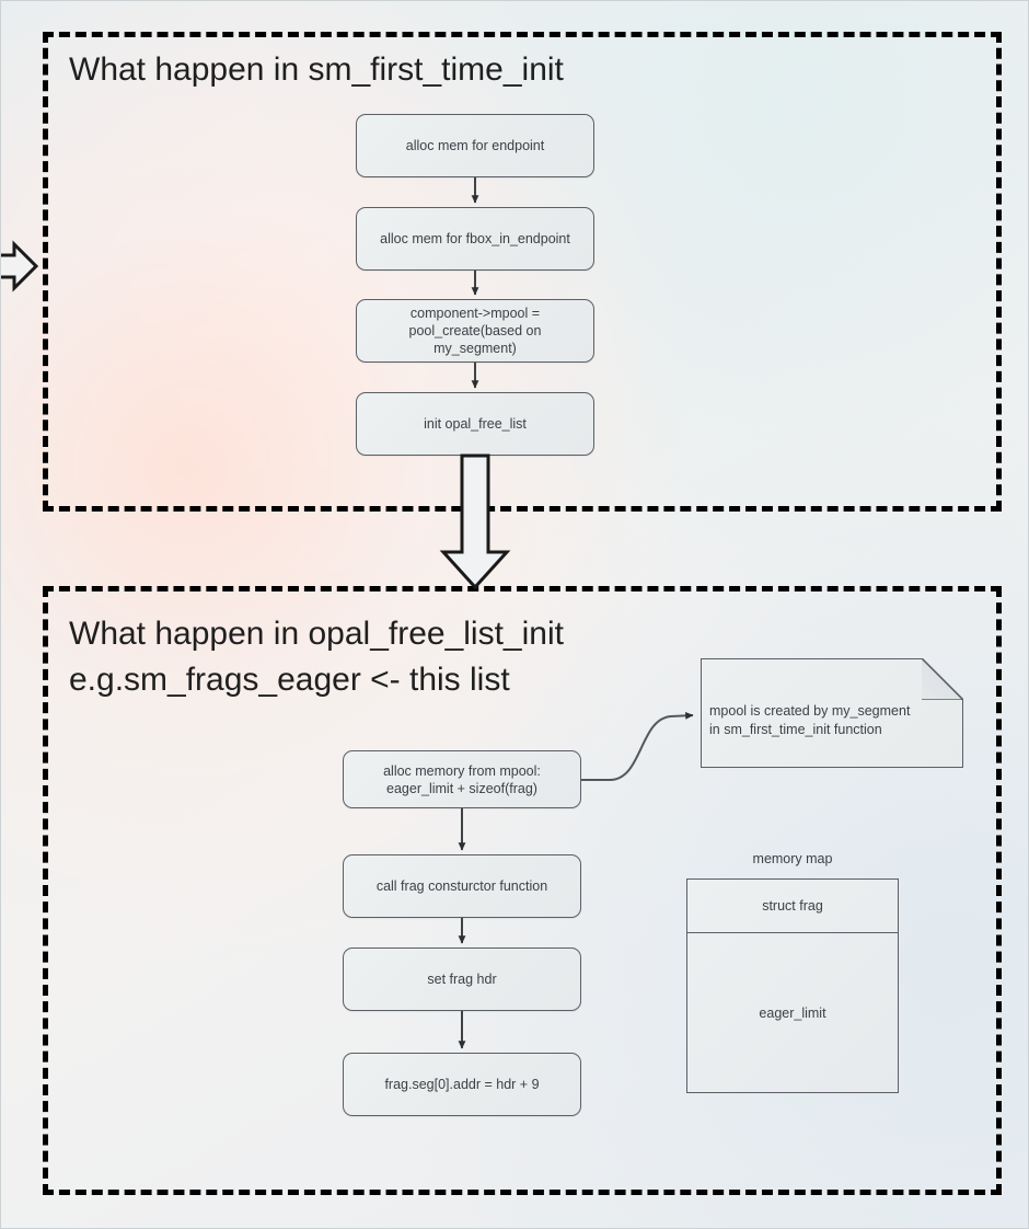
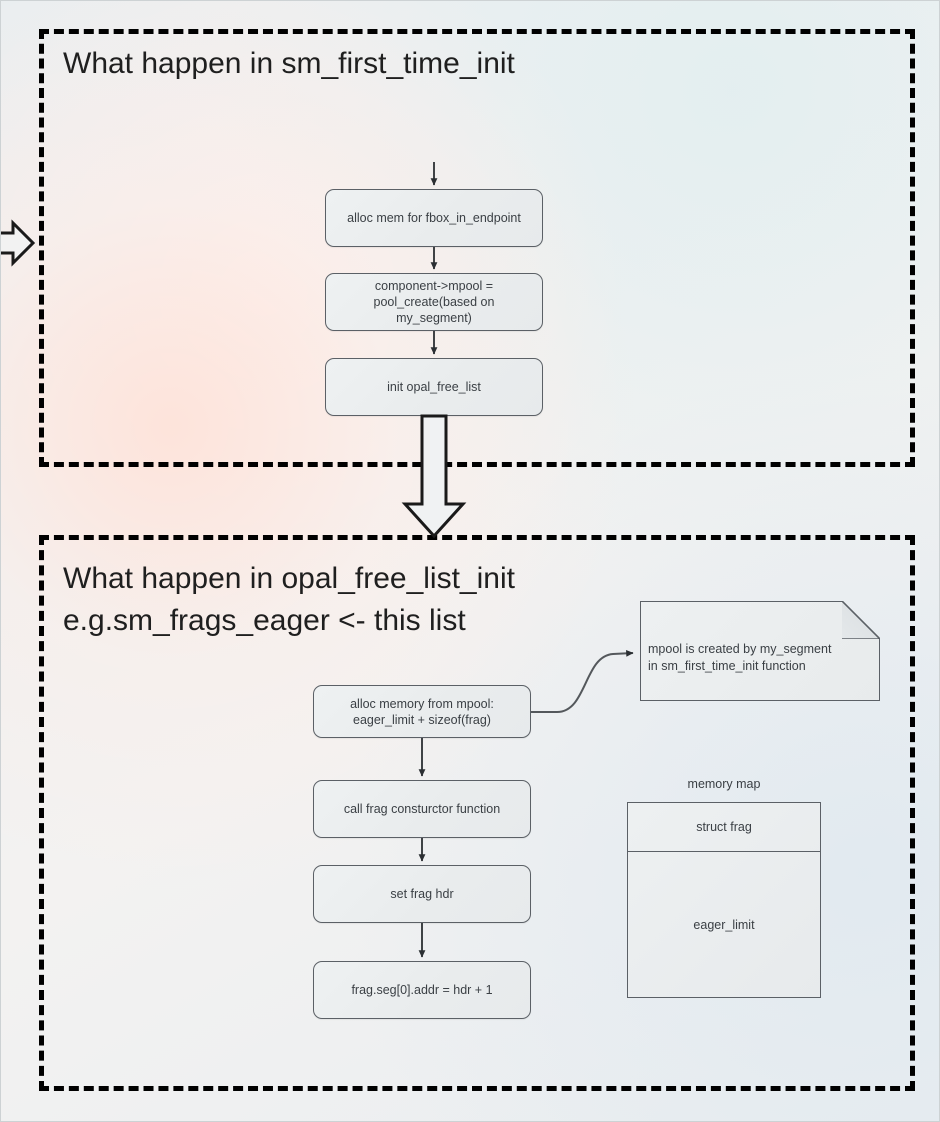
  What happen in sm_first_time_init
- alloc mem for endpoint
  alloc mem for fbox_in_endpoint
  component->mpool =
  pool_create(based on
  my_segment)
  init opal_free_list
  What happen in opal_free_list_init
  e.g.sm_frags_eager <- this list
  alloc memory from mpool:
  eager_limit + sizeof(frag)
  call frag consturctor function
  set frag hdr
- frag.seg[0].addr = hdr + 9
+ frag.seg[0].addr = hdr + 1
  mpool is created by my_segment
  in sm_first_time_init function
  memory map
  struct frag
  eager_limit
